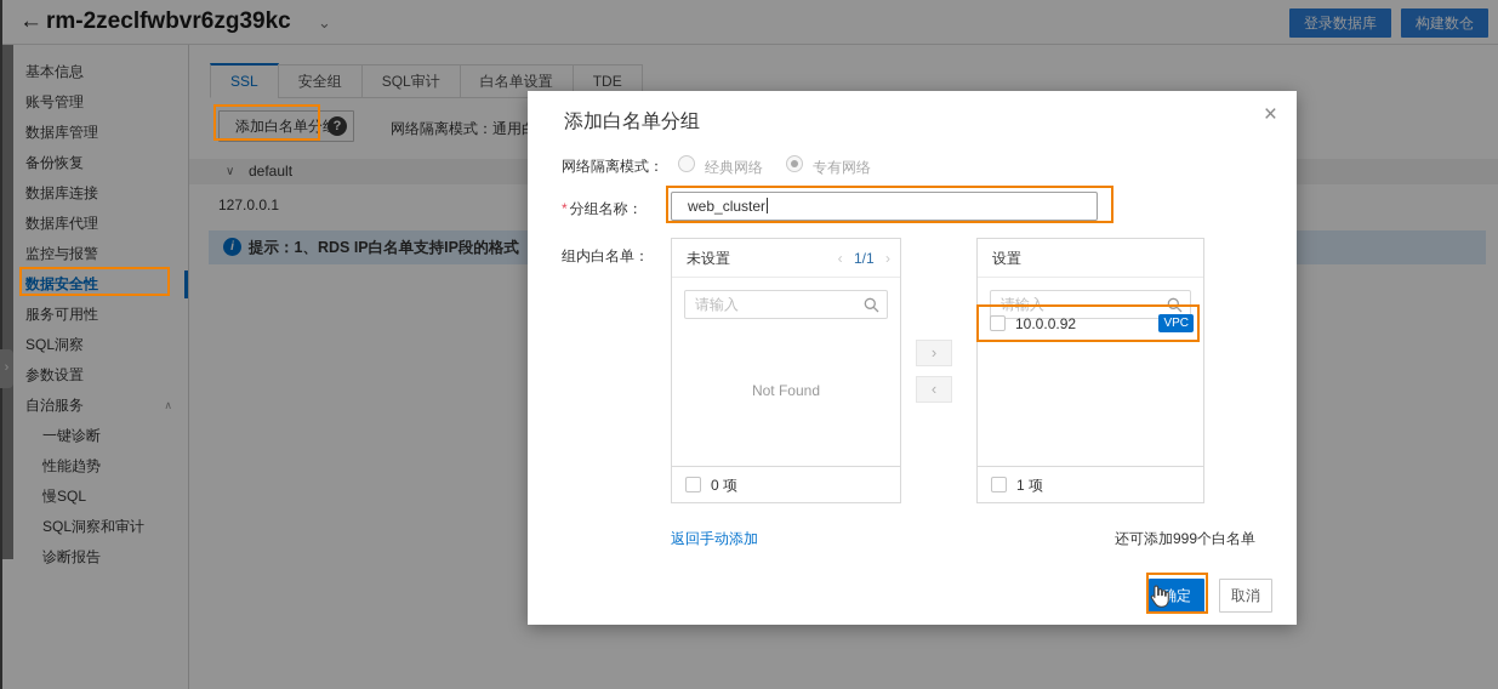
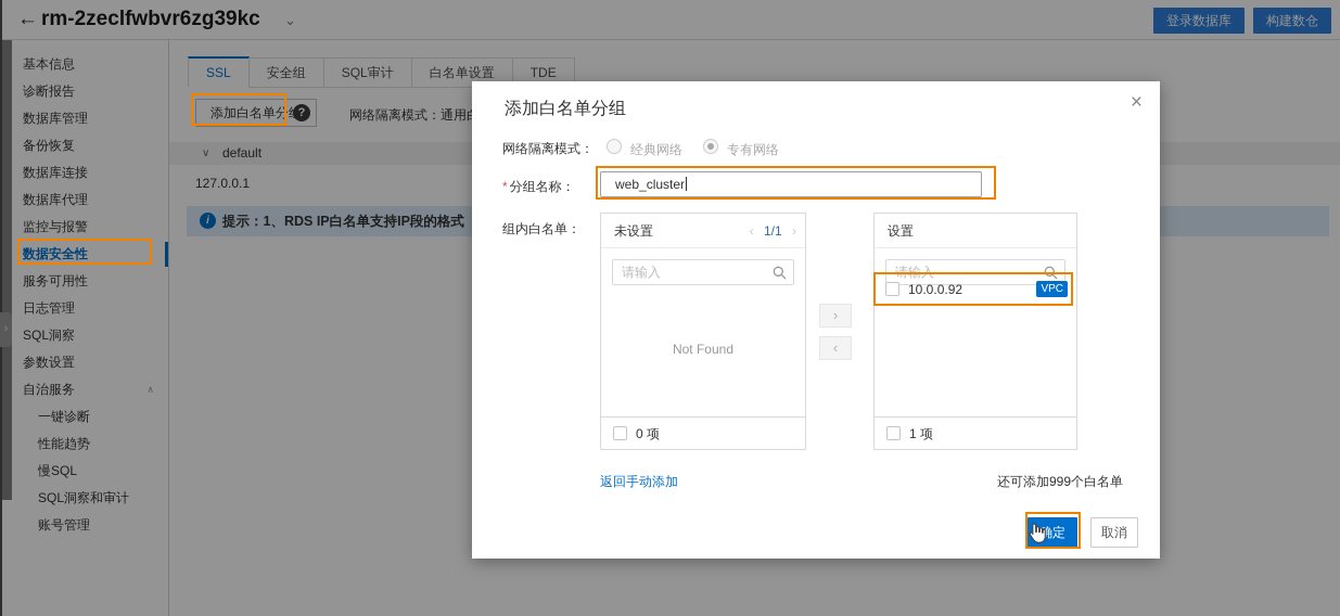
  ←
  rm-2zeclfwbvr6zg39kc
  ⌄
  登录数据库
  构建数仓
  ›
  基本信息
- 账号管理
+ 诊断报告
  数据库管理
  备份恢复
  数据库连接
  数据库代理
  监控与报警
  数据安全性
  服务可用性
+ 日志管理
  SQL洞察
  参数设置
  自治服务
  ∧
  一键诊断
  性能趋势
  慢SQL
  SQL洞察和审计
- 诊断报告
+ 账号管理
  SSL
  安全组
  SQL审计
  白名单设置
  TDE
  添加白名单分
  ?
  网络隔离模式：通用
  ∨
  default
  127.0.0.1
  i
  提示：1、RDS IP白名单支持IP段的格式
  添加白名单分组
  ×
  网络隔离模式：
  经典网络
  专有网络
  * 分组名称：
  web_cluster
  组内白名单：
  未设置
  ‹ 1/1 ›
  请输入
  Not Found
  0 项
  ›
  ‹
  设置
  请输入
  10.0.0.92
  VPC
  1 项
  返回手动添加
  还可添加999个白名单
  确定
  取消
